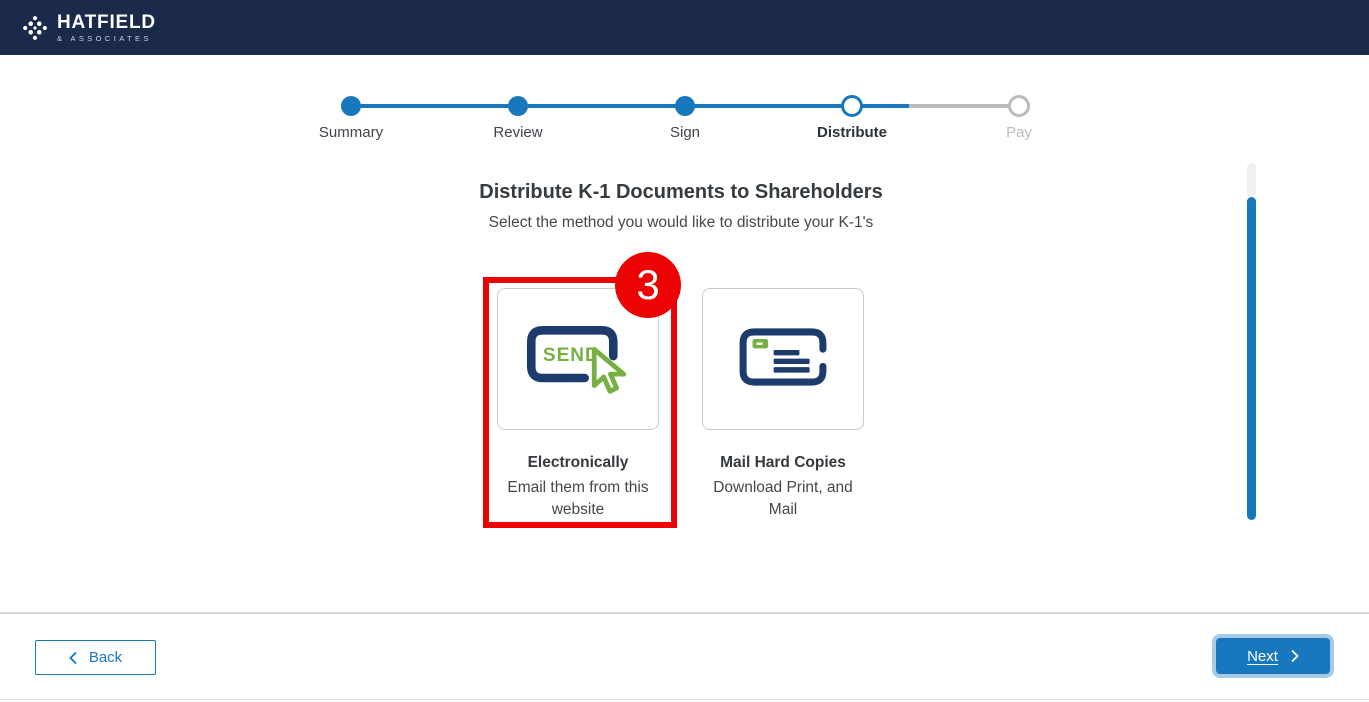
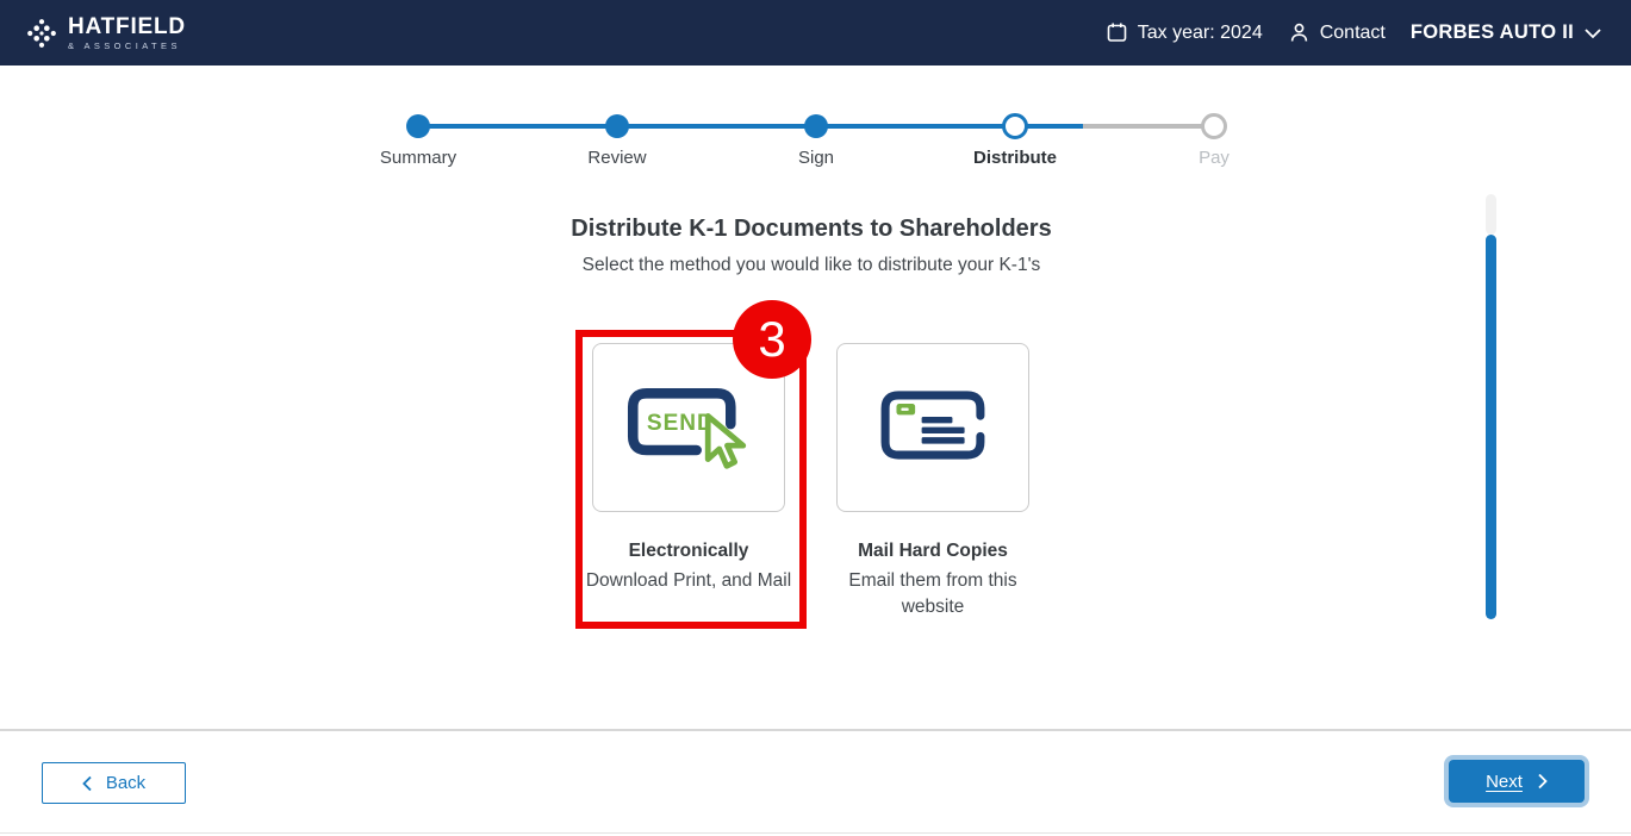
  HATFIELD
  & ASSOCIATES
+ Tax year: 2024
+ Contact
+ FORBES AUTO II
  Summary
  Review
  Sign
  Distribute
  Pay
  Distribute K-1 Documents to Shareholders
  Select the method you would like to distribute your K-1's
  SEN
  Electronically
- Email them from this website
+ Download Print, and Mail
  Mail Hard Copies
- Download Print, and Mail
+ Email them from this website
  3
  Back
  Next
